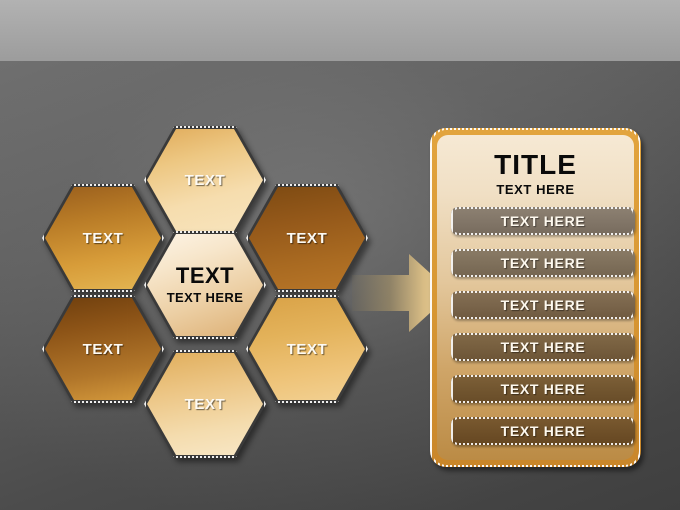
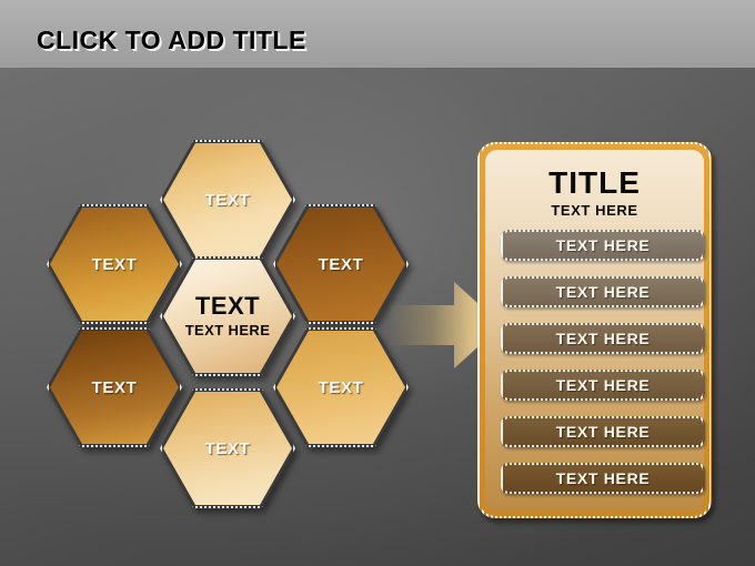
+ CLICK TO ADD TITLE
